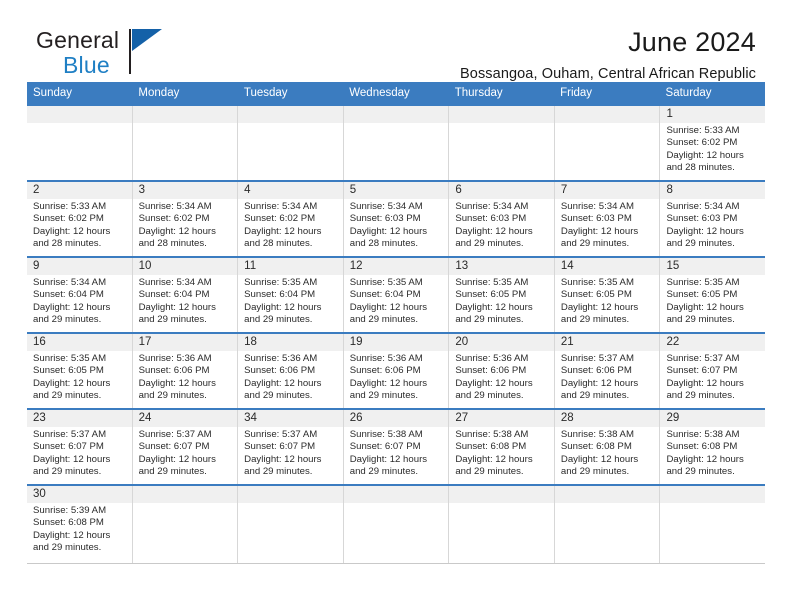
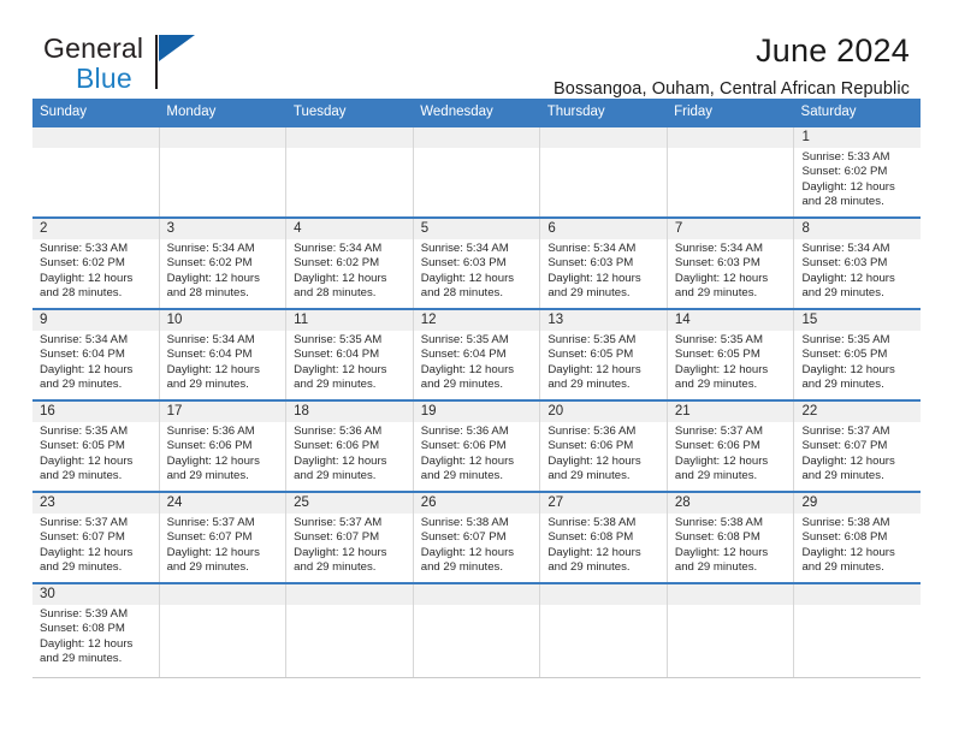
  General
  Blue
  June 2024
  Bossangoa, Ouham, Central African Republic
  Sunday
  Monday
  Tuesday
  Wednesday
  Thursday
  Friday
  Saturday
  1
  Sunrise: 5:33 AM
  Sunset: 6:02 PM
  Daylight: 12 hours
  and 28 minutes.
  2
  3
  4
  5
  6
  7
  8
  Sunrise: 5:33 AM
  Sunset: 6:02 PM
  Daylight: 12 hours
  and 28 minutes.
  Sunrise: 5:34 AM
  Sunset: 6:02 PM
  Daylight: 12 hours
  and 28 minutes.
  Sunrise: 5:34 AM
  Sunset: 6:02 PM
  Daylight: 12 hours
  and 28 minutes.
  Sunrise: 5:34 AM
  Sunset: 6:03 PM
  Daylight: 12 hours
  and 28 minutes.
  Sunrise: 5:34 AM
  Sunset: 6:03 PM
  Daylight: 12 hours
  and 29 minutes.
  Sunrise: 5:34 AM
  Sunset: 6:03 PM
  Daylight: 12 hours
  and 29 minutes.
  Sunrise: 5:34 AM
  Sunset: 6:03 PM
  Daylight: 12 hours
  and 29 minutes.
  9
  10
  11
  12
  13
  14
  15
  Sunrise: 5:34 AM
  Sunset: 6:04 PM
  Daylight: 12 hours
  and 29 minutes.
  Sunrise: 5:34 AM
  Sunset: 6:04 PM
  Daylight: 12 hours
  and 29 minutes.
  Sunrise: 5:35 AM
  Sunset: 6:04 PM
  Daylight: 12 hours
  and 29 minutes.
  Sunrise: 5:35 AM
  Sunset: 6:04 PM
  Daylight: 12 hours
  and 29 minutes.
  Sunrise: 5:35 AM
  Sunset: 6:05 PM
  Daylight: 12 hours
  and 29 minutes.
  Sunrise: 5:35 AM
  Sunset: 6:05 PM
  Daylight: 12 hours
  and 29 minutes.
  Sunrise: 5:35 AM
  Sunset: 6:05 PM
  Daylight: 12 hours
  and 29 minutes.
  16
  17
  18
  19
  20
  21
  22
  Sunrise: 5:35 AM
  Sunset: 6:05 PM
  Daylight: 12 hours
  and 29 minutes.
  Sunrise: 5:36 AM
  Sunset: 6:06 PM
  Daylight: 12 hours
  and 29 minutes.
  Sunrise: 5:36 AM
  Sunset: 6:06 PM
  Daylight: 12 hours
  and 29 minutes.
  Sunrise: 5:36 AM
  Sunset: 6:06 PM
  Daylight: 12 hours
  and 29 minutes.
  Sunrise: 5:36 AM
  Sunset: 6:06 PM
  Daylight: 12 hours
  and 29 minutes.
  Sunrise: 5:37 AM
  Sunset: 6:06 PM
  Daylight: 12 hours
  and 29 minutes.
  Sunrise: 5:37 AM
  Sunset: 6:07 PM
  Daylight: 12 hours
  and 29 minutes.
  23
  24
- 34
+ 25
  26
  27
  28
  29
  Sunrise: 5:37 AM
  Sunset: 6:07 PM
  Daylight: 12 hours
  and 29 minutes.
  Sunrise: 5:37 AM
  Sunset: 6:07 PM
  Daylight: 12 hours
  and 29 minutes.
  Sunrise: 5:37 AM
  Sunset: 6:07 PM
  Daylight: 12 hours
  and 29 minutes.
  Sunrise: 5:38 AM
  Sunset: 6:07 PM
  Daylight: 12 hours
  and 29 minutes.
  Sunrise: 5:38 AM
  Sunset: 6:08 PM
  Daylight: 12 hours
  and 29 minutes.
  Sunrise: 5:38 AM
  Sunset: 6:08 PM
  Daylight: 12 hours
  and 29 minutes.
  Sunrise: 5:38 AM
  Sunset: 6:08 PM
  Daylight: 12 hours
  and 29 minutes.
  30
  Sunrise: 5:39 AM
  Sunset: 6:08 PM
  Daylight: 12 hours
  and 29 minutes.
